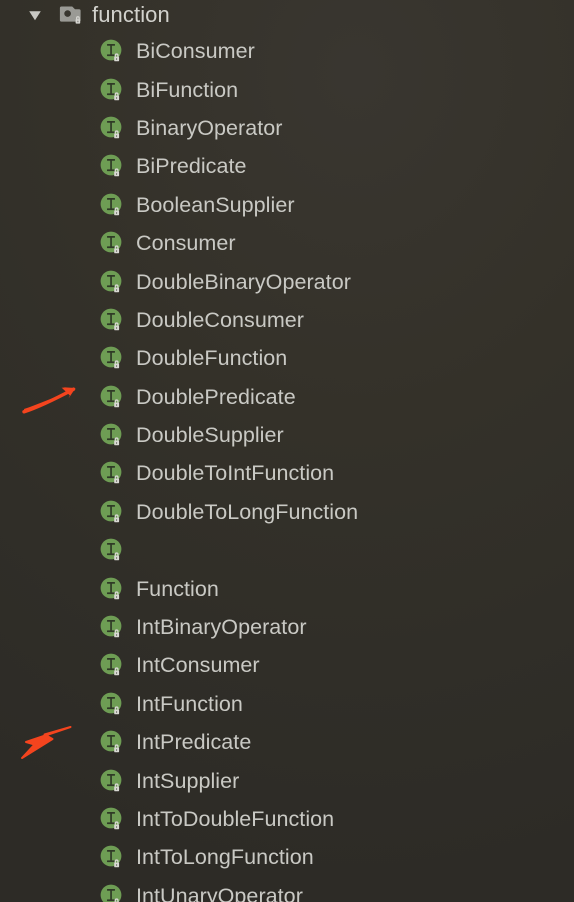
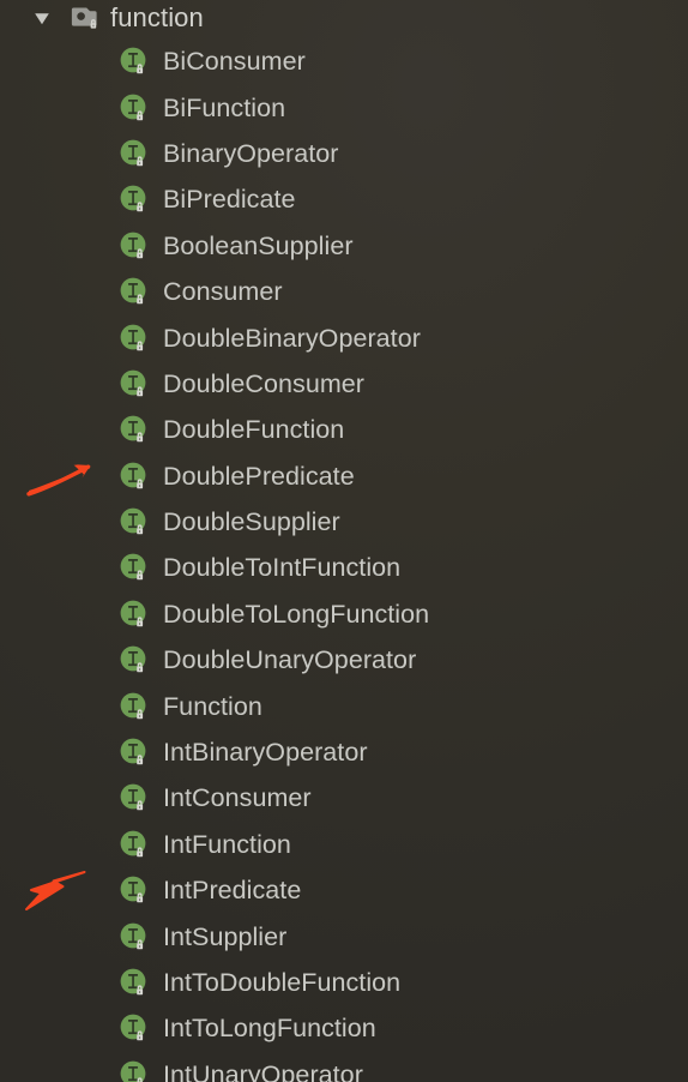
  function
  BiConsumer
  BiFunction
  BinaryOperator
  BiPredicate
  BooleanSupplier
  Consumer
  DoubleBinaryOperator
  DoubleConsumer
  DoubleFunction
  DoublePredicate
  DoubleSupplier
  DoubleToIntFunction
  DoubleToLongFunction
+ DoubleUnaryOperator
  Function
  IntBinaryOperator
  IntConsumer
  IntFunction
  IntPredicate
  IntSupplier
  IntToDoubleFunction
  IntToLongFunction
  IntUnaryOperator
